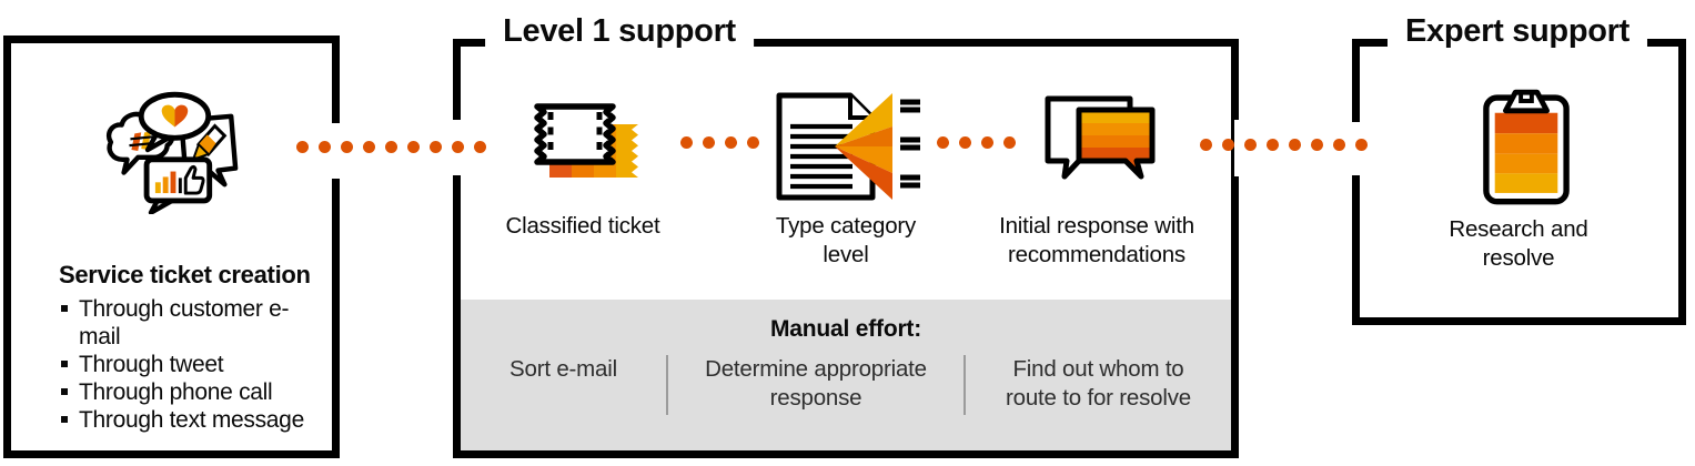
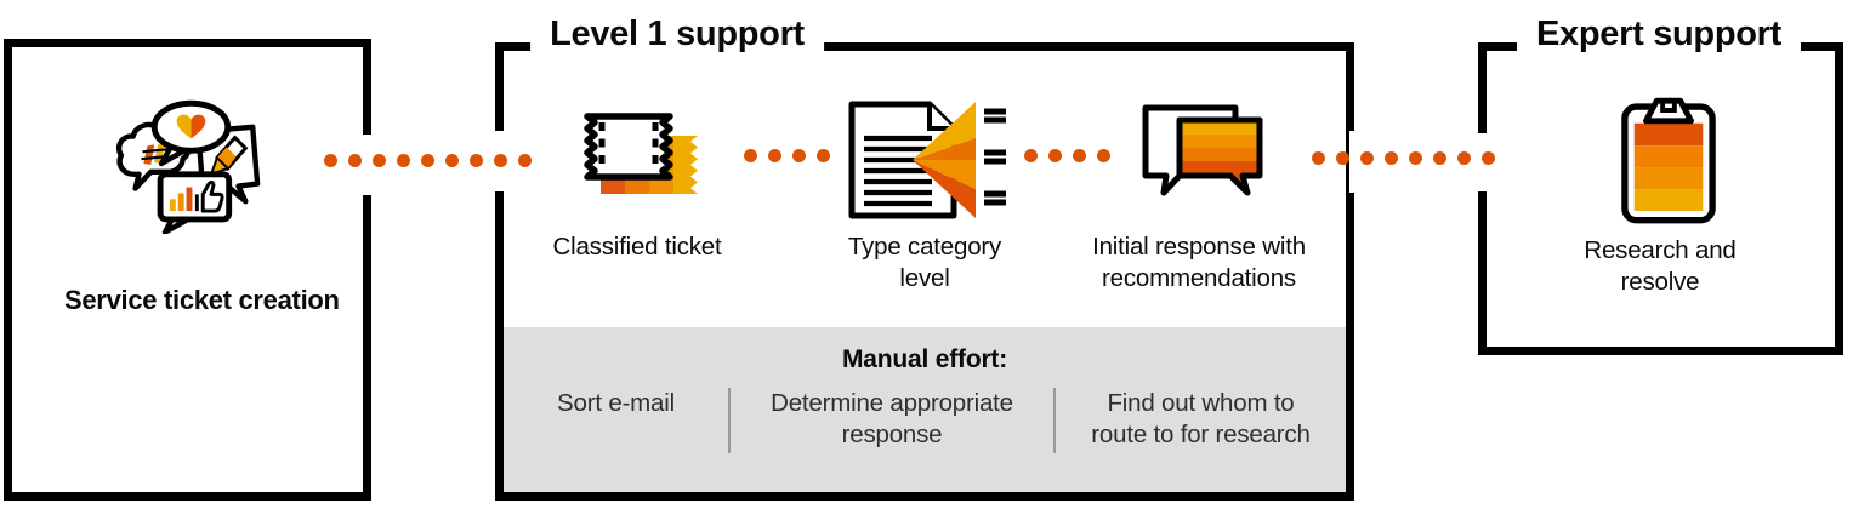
  Service ticket creation
- Through customer e-mail
- Through tweet
- Through phone call
- Through text message
  Level 1 support
  Expert support
  Classified ticket
  Type category level
  Initial response with recommendations
  Manual effort:
  Sort e-mail
  Determine appropriate response
- Find out whom to route to for resolve
+ Find out whom to route to for research
  Research and resolve
